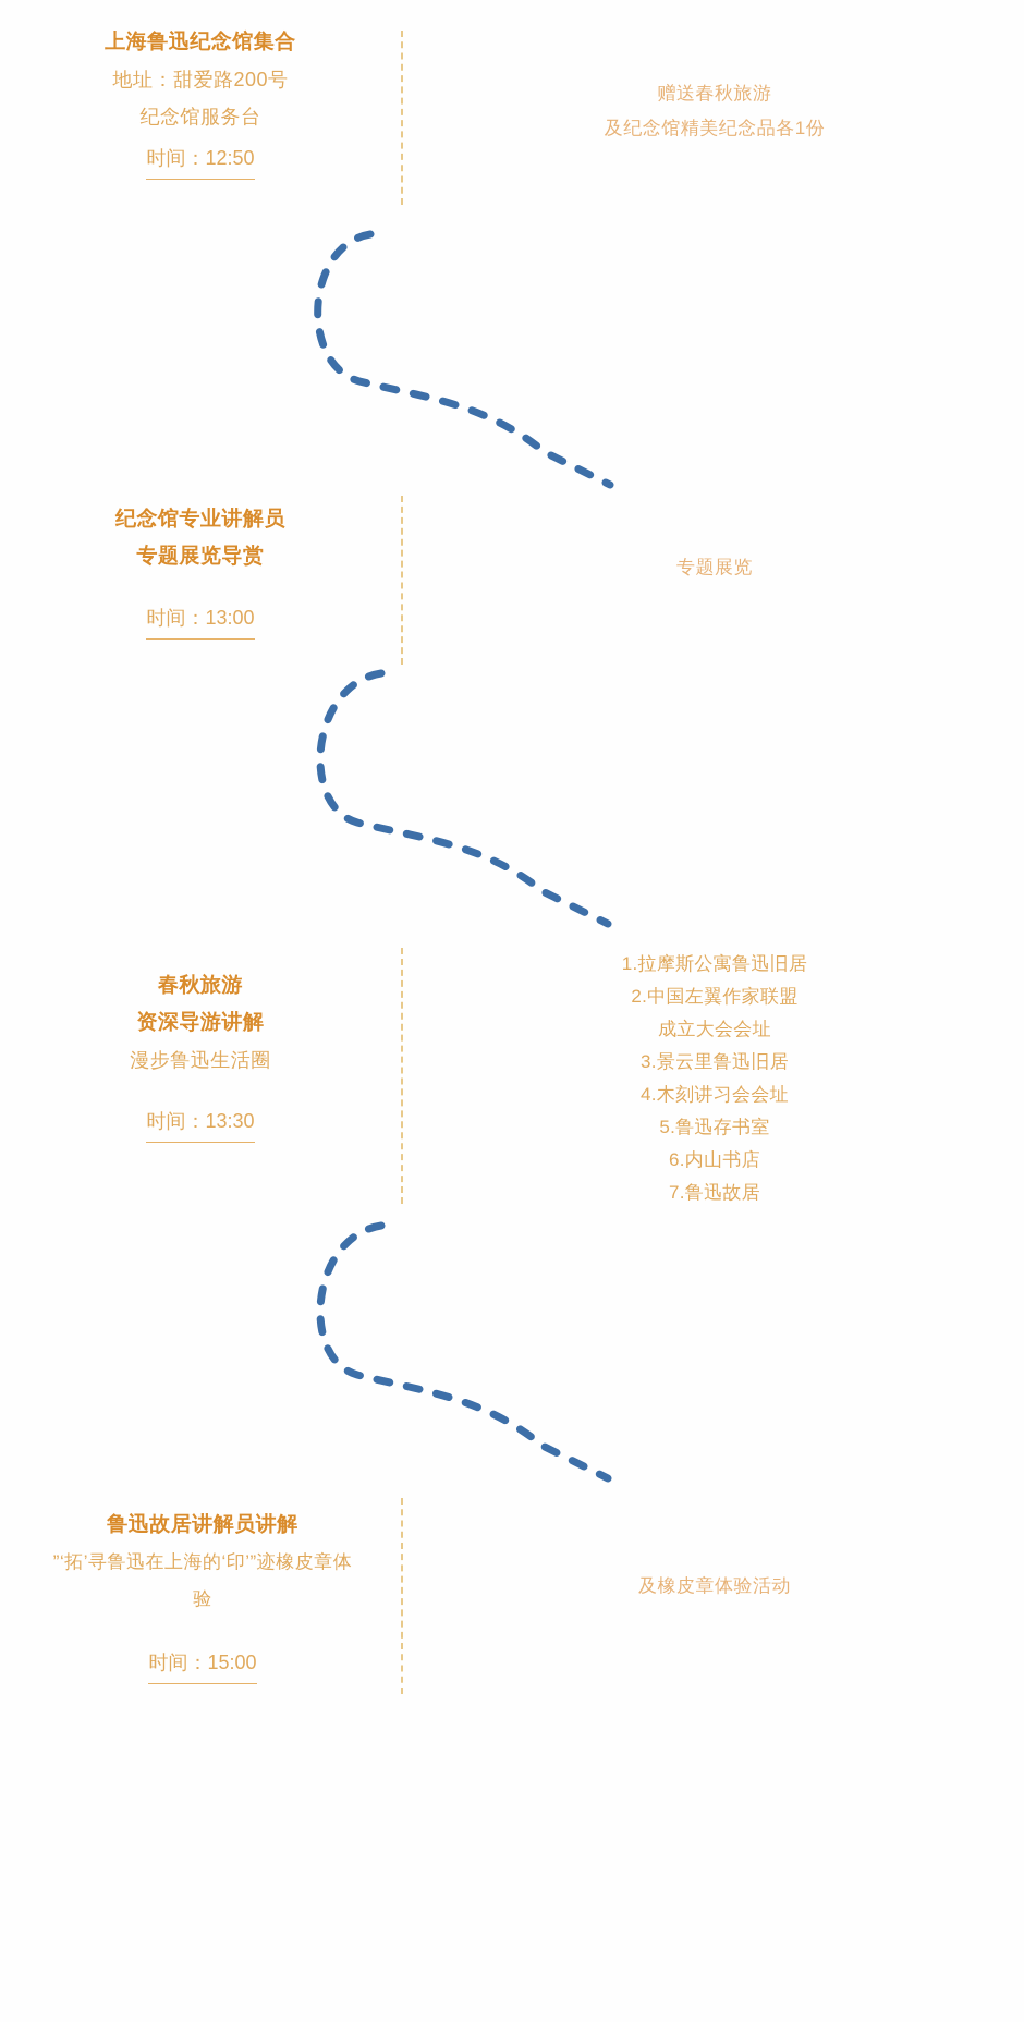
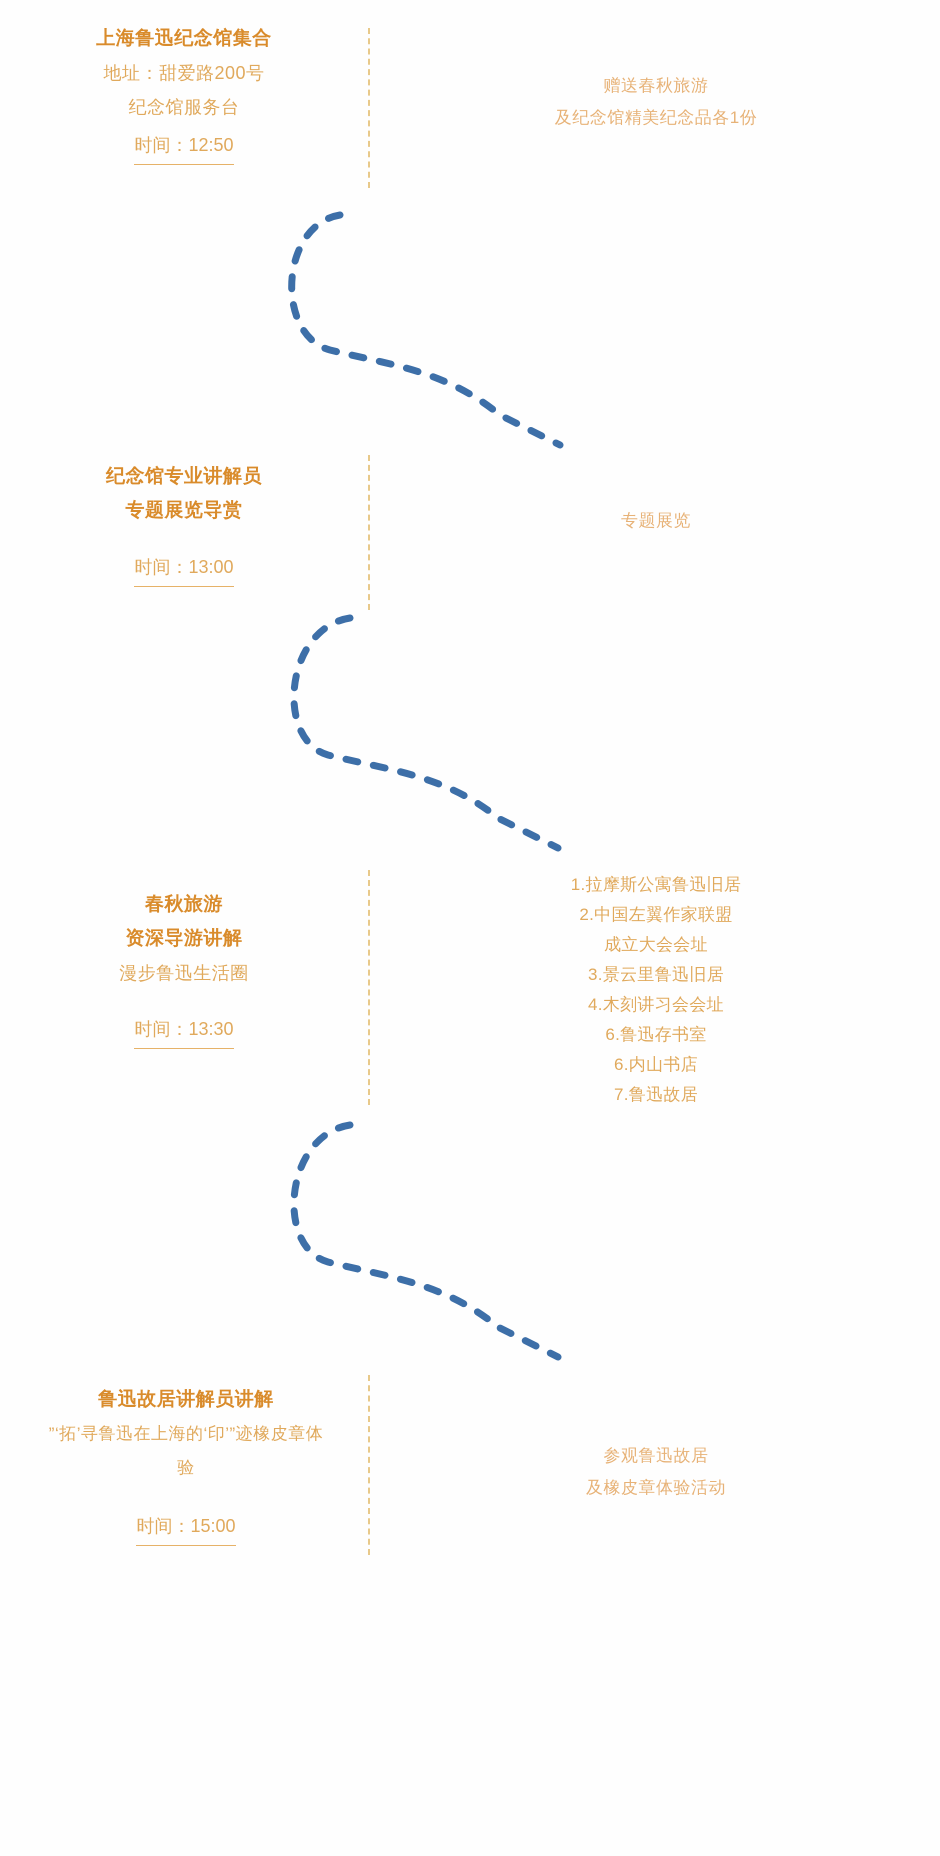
  上海鲁迅纪念馆集合
  地址：甜爱路200号
  纪念馆服务台
  时间：12:50
  赠送春秋旅游
  及纪念馆精美纪念品各1份
  纪念馆专业讲解员
  专题展览导赏
  时间：13:00
  专题展览
  春秋旅游
  资深导游讲解
  漫步鲁迅生活圈
  时间：13:30
  1.拉摩斯公寓鲁迅旧居
  2.中国左翼作家联盟
  成立大会会址
  3.景云里鲁迅旧居
  4.木刻讲习会会址
- 5.鲁迅存书室
+ 6.鲁迅存书室
  6.内山书店
  7.鲁迅故居
  鲁迅故居讲解员讲解
  ”‘拓’寻鲁迅在上海的‘印’”迹橡皮章体
  验
  时间：15:00
+ 参观鲁迅故居
  及橡皮章体验活动
